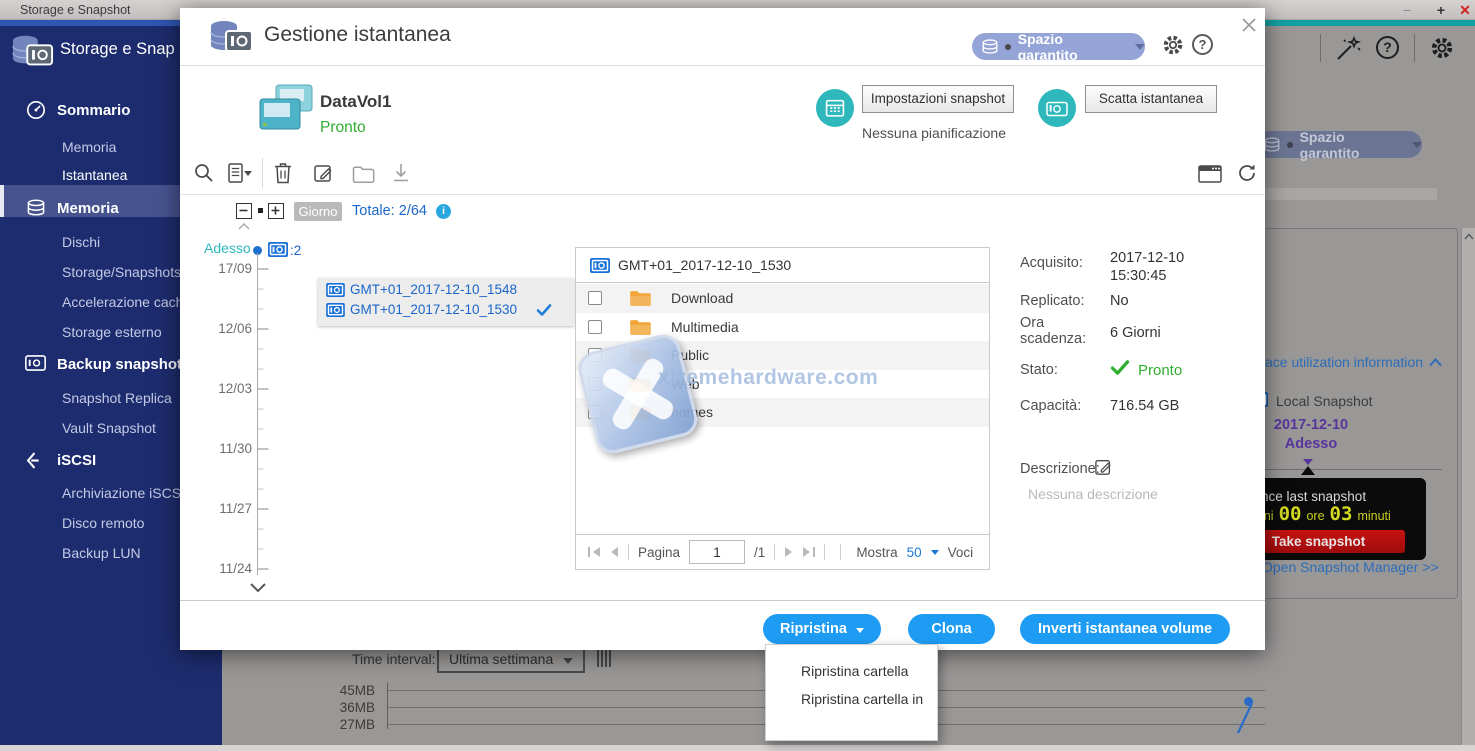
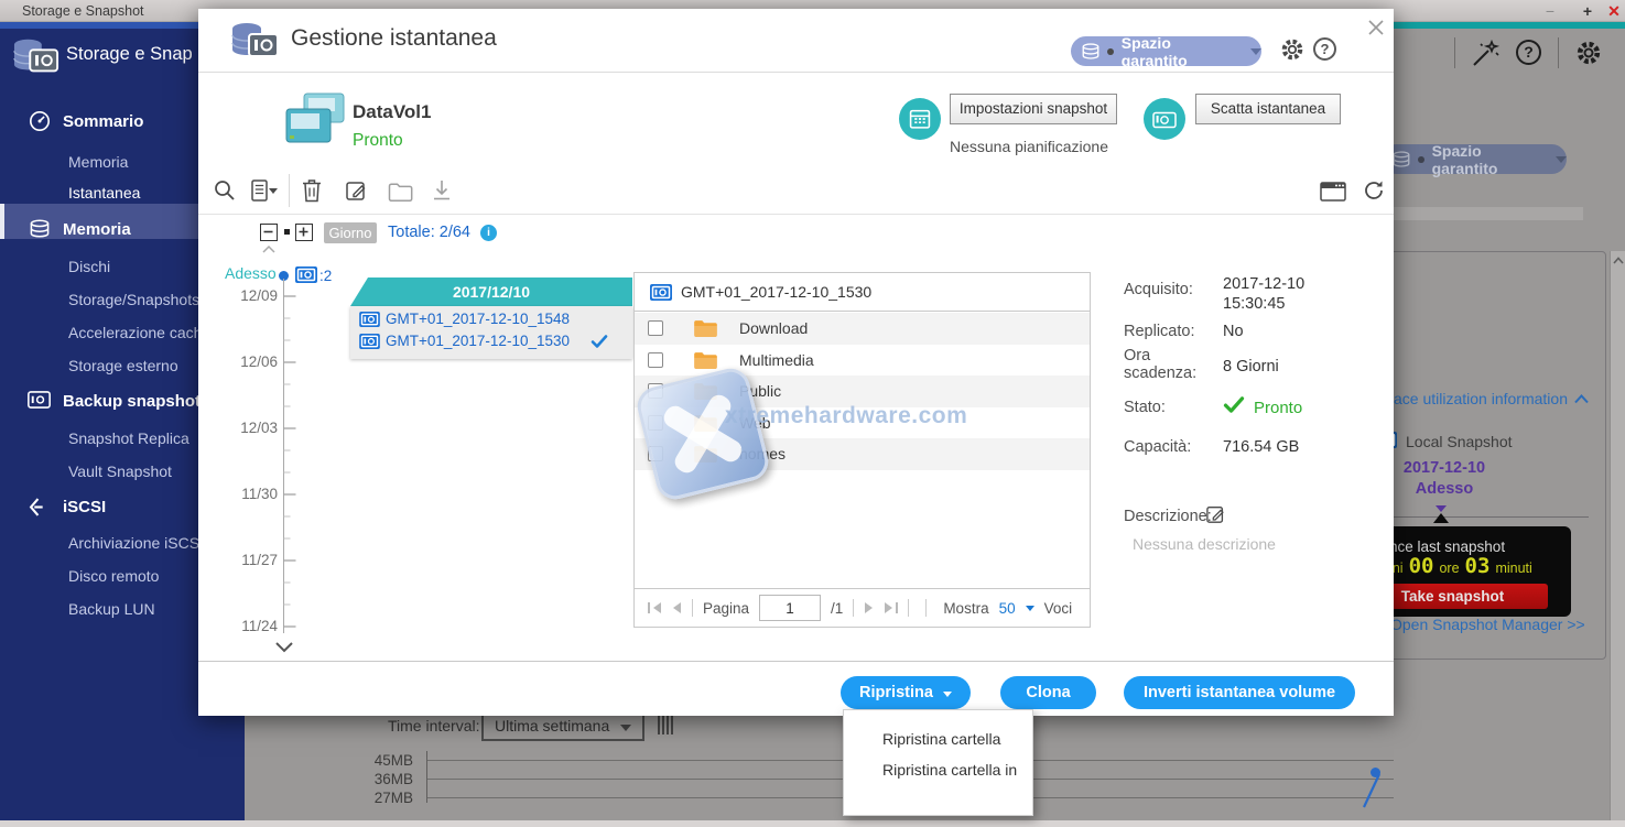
  Storage e Snapshot
  −
  +
  ✕
  Storage e Snap
  Sommario
  Memoria
  Istantanea
  Memoria
  Dischi
  Storage/Snapshots
  Accelerazione cac
  Storage esterno
  Backup snapsho
  Snapshot Replica
  Vault Snapshot
  iSCSI
  Archiviazione iSCS
  Disco remoto
  Backup LUN
  ?
  Spazio garantito
  ace utilization information
  Local Snapshot
  2017-12-10
  Adesso
  ce last snapshot
  00
  ore
  03
  minuti
  Take snapshot
  Open Snapshot Manager >>
  Time interval:
  Ultima settimana
  45MB
  36MB
  27MB
  Gestione istantanea
  Spazio garantito
  ?
  DataVol1
  Pronto
  Impostazioni snapshot
  Nessuna pianificazione
  Scatta istantanea
  Giorno
  Totale: 2/64
  i
  Adesso
  :2
- 17/09
+ 12/09
  12/06
  12/03
  11/30
  11/27
  11/24
+ 2017/12/10
  GMT+01_2017-12-10_1548
  GMT+01_2017-12-10_1530
  GMT+01_2017-12-10_1530
  Download
  Multimedia
  ublic
  Pagina
  1
  /1
  Mostra
  50
  Voci
  Acquisito:
  2017-12-10
  15:30:45
  Replicato:
  No
  Ora scadenza:
- 6 Giorni
+ 8 Giorni
  Stato:
  Pronto
  Capacità:
  716.54 GB
  Descrizione:
  Nessuna descrizione
  Ripristina
  Clona
  Inverti istantanea volume
  Ripristina cartella
  Ripristina cartella in
  xtremehardware.com
